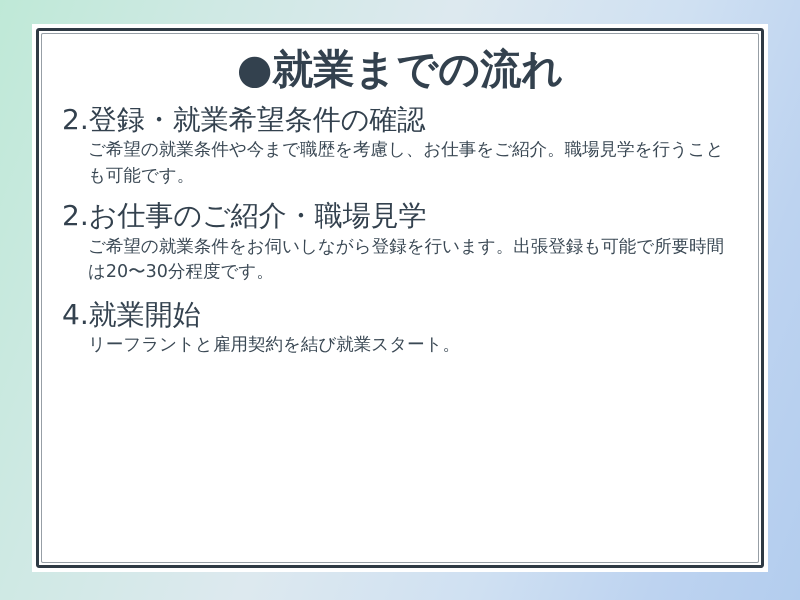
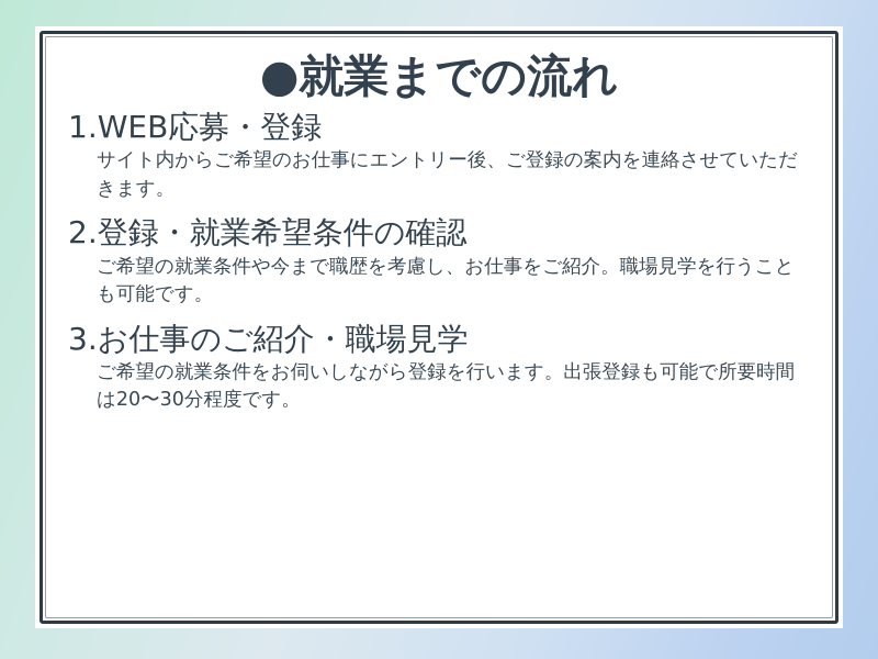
  ●就業までの流れ
+ 1.WEB応募・登録
+ サイト内からご希望のお仕事にエントリー後、ご登録の案内を連絡させていただきます。
  2.登録・就業希望条件の確認
  ご希望の就業条件や今まで職歴を考慮し、お仕事をご紹介。職場見学を行うことも可能です。
- 2.お仕事のご紹介・職場見学
+ 3.お仕事のご紹介・職場見学
  ご希望の就業条件をお伺いしながら登録を行います。出張登録も可能で所要時間は20〜30分程度です。
- 4.就業開始
- リーフラントと雇用契約を結び就業スタート。
